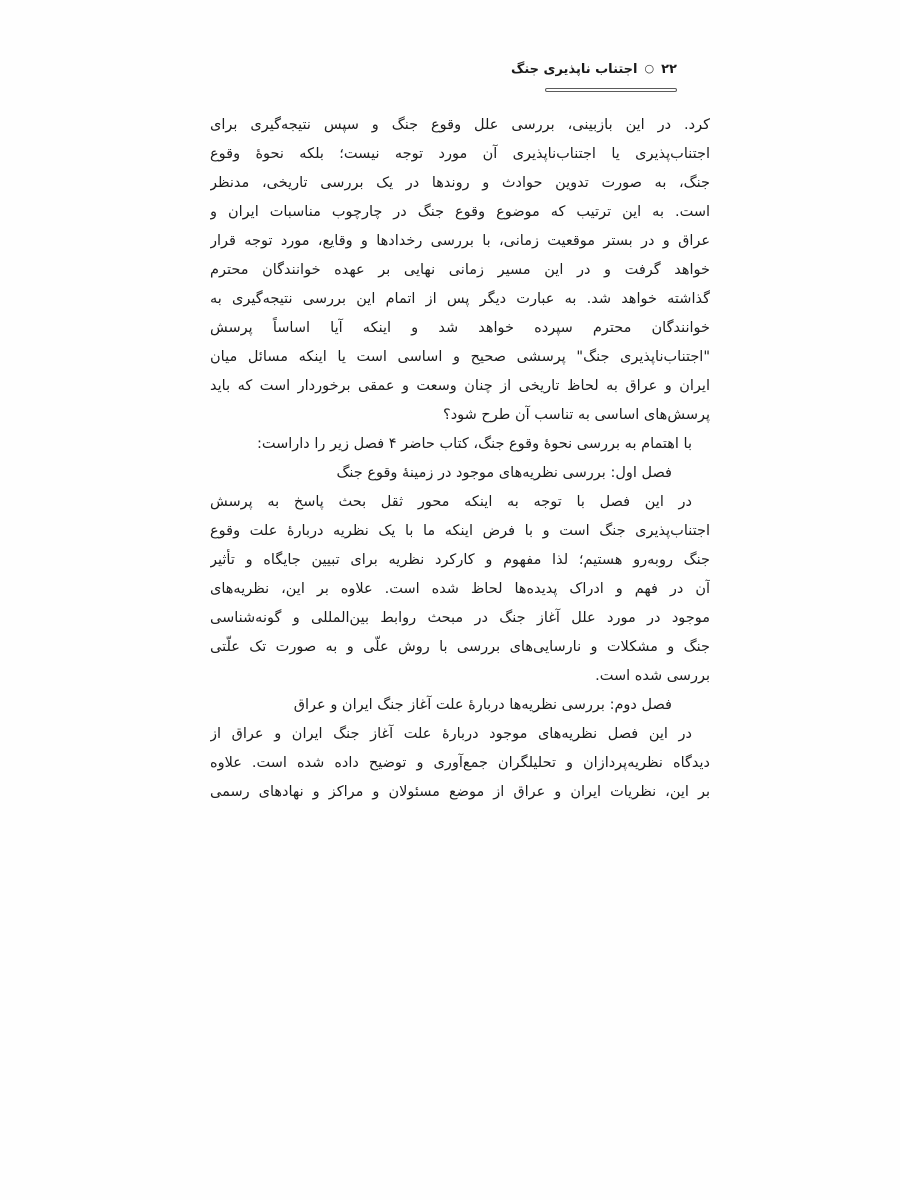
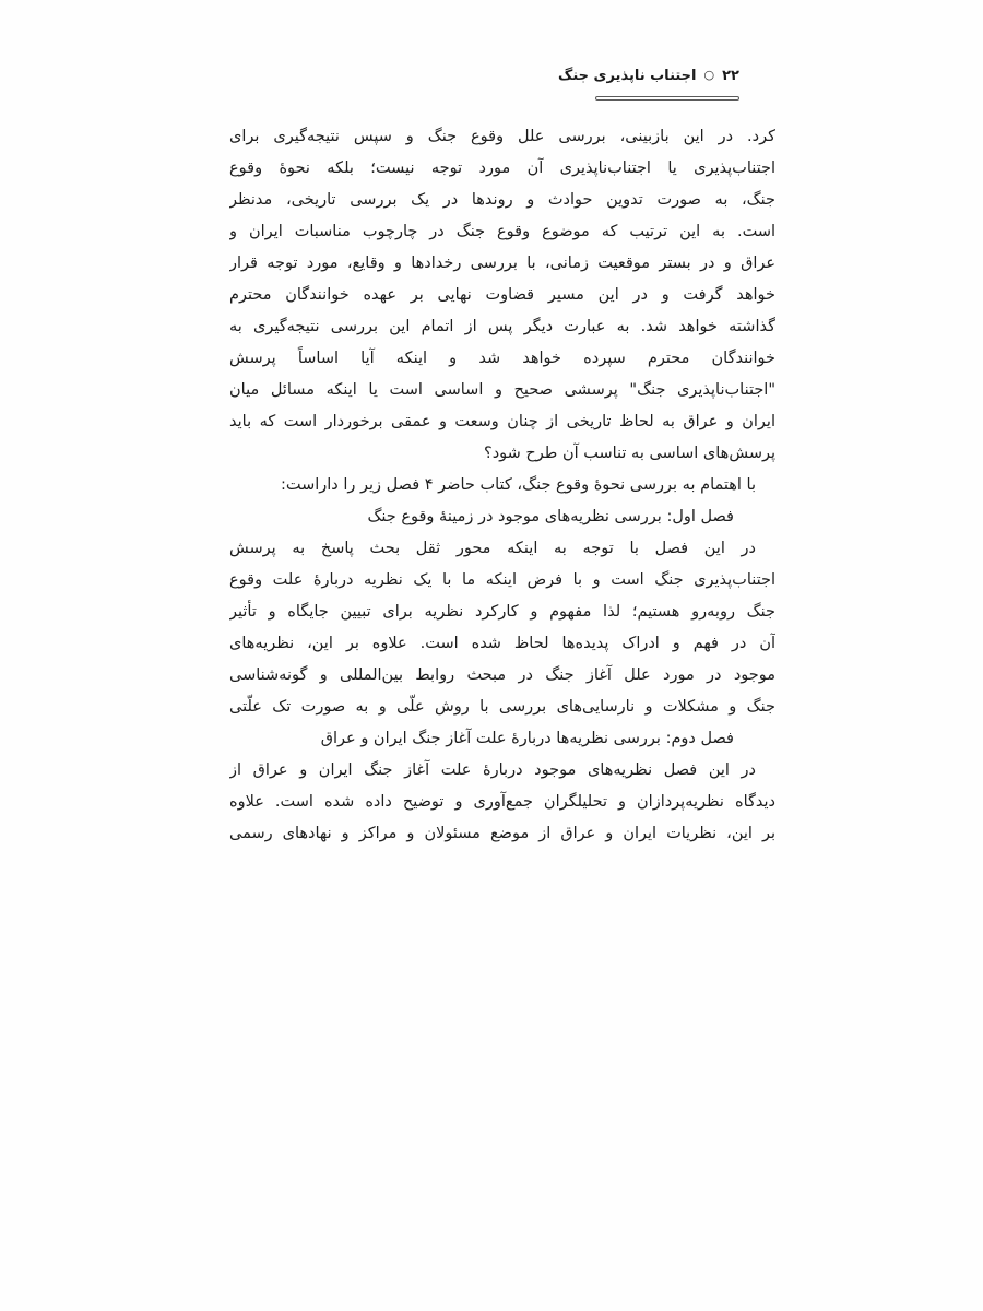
  ۲۲
  ○
  اجتناب ناپذیری جنگ
  کرد. در این بازبینی، بررسی علل وقوع جنگ و سپس نتیجه‌گیری برای
  اجتناب‌پذیری یا اجتناب‌ناپذیری آن مورد توجه نیست؛ بلکه نحوهٔ وقوع
  جنگ، به صورت تدوین حوادث و روندها در یک بررسی تاریخی، مدنظر
  است. به این ترتیب که موضوع وقوع جنگ در چارچوب مناسبات ایران و
  عراق و در بستر موقعیت زمانی، با بررسی رخدادها و وقایع، مورد توجه قرار
- خواهد گرفت و در این مسیر زمانی نهایی بر عهده خوانندگان محترم
+ خواهد گرفت و در این مسیر قضاوت نهایی بر عهده خوانندگان محترم
  گذاشته خواهد شد. به عبارت دیگر پس از اتمام این بررسی نتیجه‌گیری به
  خوانندگان محترم سپرده خواهد شد و اینکه آیا اساساً پرسش
  "اجتناب‌ناپذیری جنگ" پرسشی صحیح و اساسی است یا اینکه مسائل میان
  ایران و عراق به لحاظ تاریخی از چنان وسعت و عمقی برخوردار است که باید
  پرسشهای اساسی به تناسب آن طرح شود؟
  با اهتمام به بررسی نحوهٔ وقوع جنگ، کتاب حاضر ۴ فصل زیر را داراست:
  فصل اول: بررسی نظریه‌های موجود در زمینهٔ وقوع جنگ
  در این فصل با توجه به اینکه محور ثقل بحث پاسخ به پرسش
  اجتناب‌پذیری جنگ است و با فرض اینکه ما با یک نظریه دربارهٔ علت وقوع
  جنگ روبه‌رو هستیم؛ لذا مفهوم و کارکرد نظریه برای تبیین جایگاه و تأثیر
  آن در فهم و ادراک پدیده‌ها لحاظ شده است. علاوه بر این، نظریه‌های
  موجود در مورد علل آغاز جنگ در مبحث روابط بین‌المللی و گونه‌شناسی
  جنگ و مشکلات و نارسایی‌های بررسی با روش علّی و به صورت تک علّتی
- بررسی شده است.
  فصل دوم: بررسی نظریه‌ها دربارهٔ علت آغاز جنگ ایران و عراق
  در این فصل نظریه‌های موجود دربارهٔ علت آغاز جنگ ایران و عراق از
  دیدگاه نظریه‌پردازان و تحلیلگران جمع‌آوری و توضیح داده شده است. علاوه
  بر این، نظریات ایران و عراق از موضع مسئولان و مراکز و نهادهای رسمی
